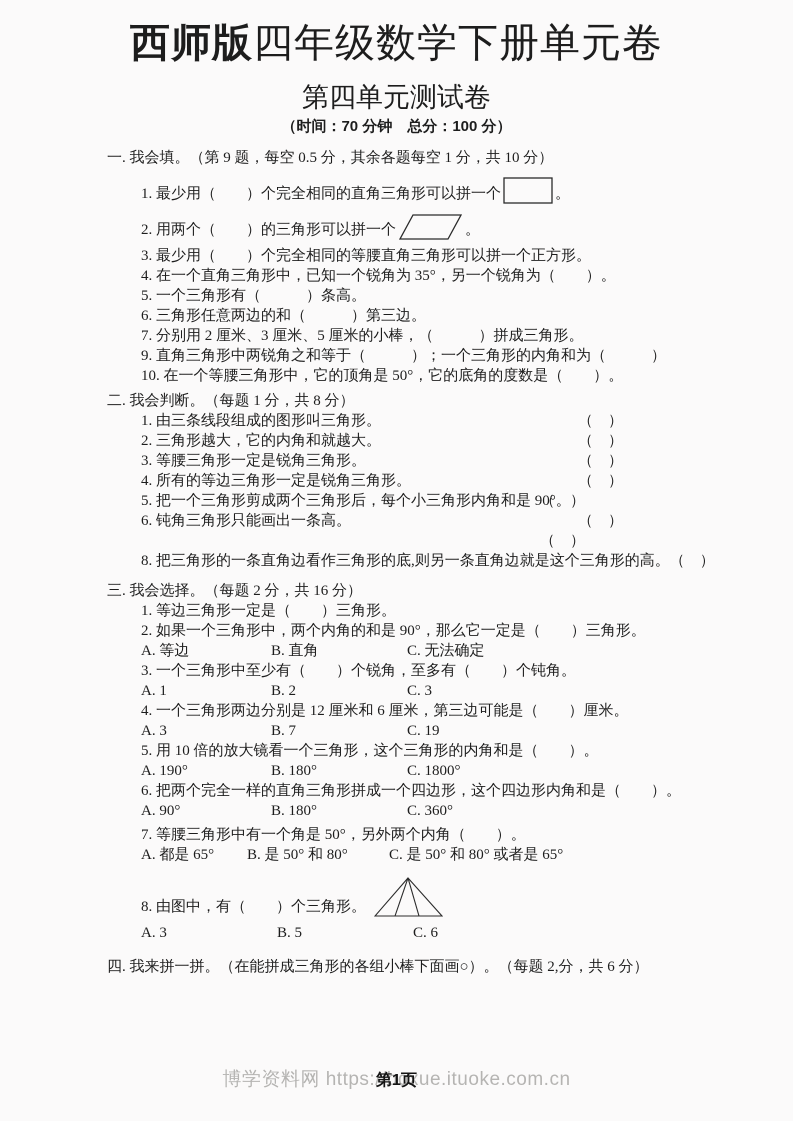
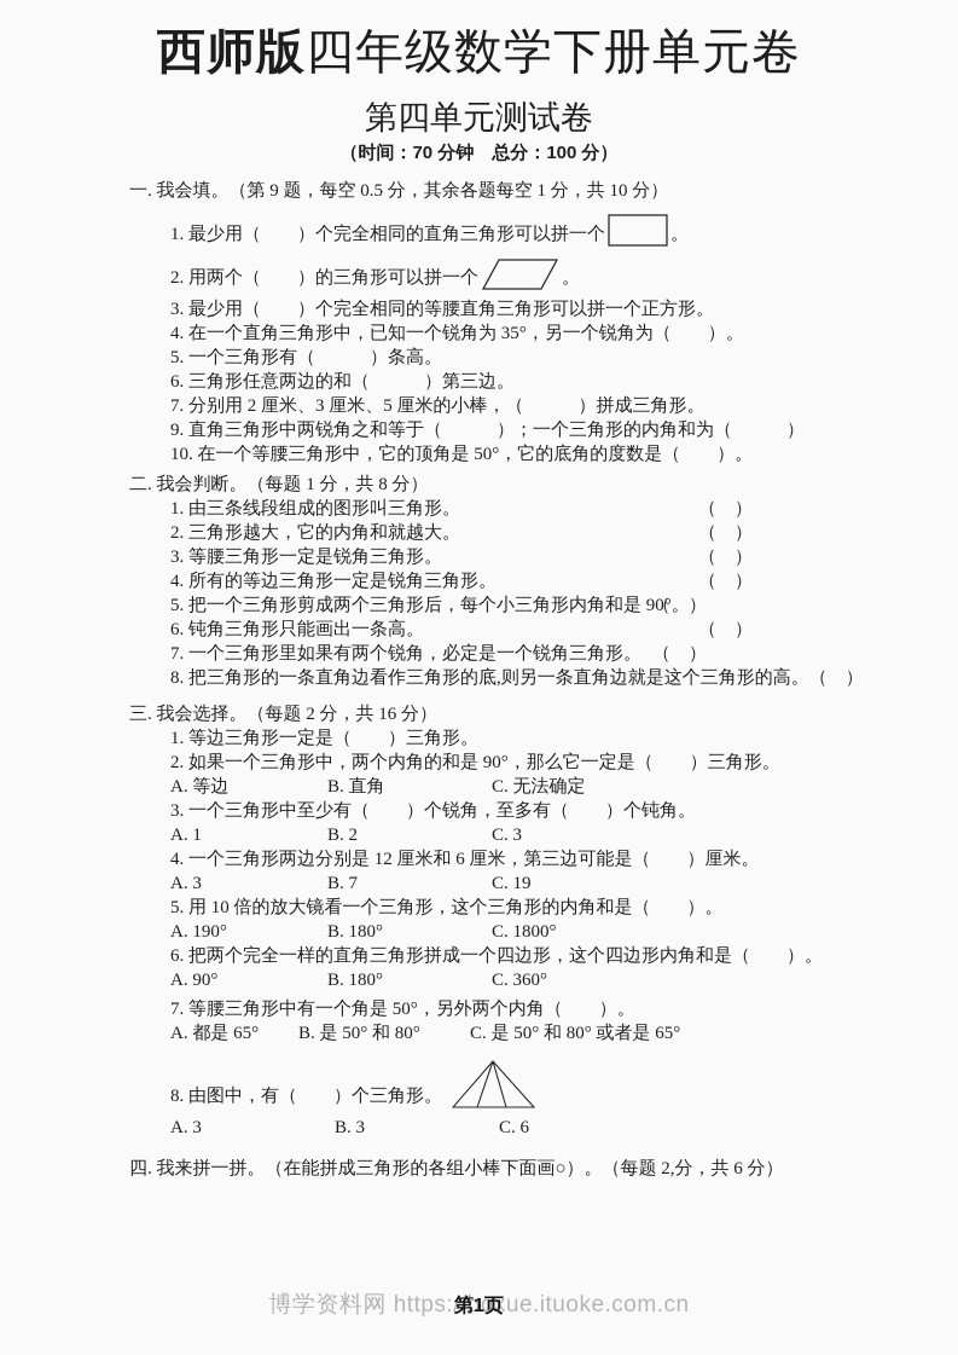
  西师版四年级数学下册单元卷
  第四单元测试卷
  （时间：70 分钟 总分：100 分）
  一. 我会填。（第 9 题，每空 0.5 分，其余各题每空 1 分，共 10 分）
  1. 最少用（ ）个完全相同的直角三角形可以拼一个
  。
  2. 用两个（ ）的三角形可以拼一个
  。
  3. 最少用（ ）个完全相同的等腰直角三角形可以拼一个正方形。
  4. 在一个直角三角形中，已知一个锐角为 35°，另一个锐角为（ ）。
  5. 一个三角形有（ ）条高。
  6. 三角形任意两边的和（ ）第三边。
  7. 分别用 2 厘米、3 厘米、5 厘米的小棒，（ ）拼成三角形。
  9. 直角三角形中两锐角之和等于（ ）；一个三角形的内角和为（ ）
  10. 在一个等腰三角形中，它的顶角是 50°，它的底角的度数是（ ）。
  二. 我会判断。（每题 1 分，共 8 分）
  1. 由三条线段组成的图形叫三角形。
  （ ）
  2. 三角形越大，它的内角和就越大。
  （ ）
  3. 等腰三角形一定是锐角三角形。
  （ ）
  4. 所有的等边三角形一定是锐角三角形。
  （ ）
  5. 把一个三角形剪成两个三角形后，每个小三角形内角和是 90°。
  （ ）
  6. 钝角三角形只能画出一条高。
  （ ）
+ 7. 一个三角形里如果有两个锐角，必定是一个锐角三角形。
  （ ）
  8. 把三角形的一条直角边看作三角形的底,则另一条直角边就是这个三角形的高。（ ）
  三. 我会选择。（每题 2 分，共 16 分）
  1. 等边三角形一定是（ ）三角形。
  2. 如果一个三角形中，两个内角的和是 90°，那么它一定是（ ）三角形。
  A. 等边
  B. 直角
  C. 无法确定
  3. 一个三角形中至少有（ ）个锐角，至多有（ ）个钝角。
  A. 1
  B. 2
  C. 3
  4. 一个三角形两边分别是 12 厘米和 6 厘米，第三边可能是（ ）厘米。
  A. 3
  B. 7
  C. 19
  5. 用 10 倍的放大镜看一个三角形，这个三角形的内角和是（ ）。
  A. 190°
  B. 180°
  C. 1800°
  6. 把两个完全一样的直角三角形拼成一个四边形，这个四边形内角和是（ ）。
  A. 90°
  B. 180°
  C. 360°
  7. 等腰三角形中有一个角是 50°，另外两个内角（ ）。
  A. 都是 65°
  B. 是 50° 和 80°
  C. 是 50° 和 80° 或者是 65°
  8. 由图中，有（ ）个三角形。
  A. 3
- B. 5
+ B. 3
  C. 6
  四. 我来拼一拼。（在能拼成三角形的各组小棒下面画○）。（每题 2,分，共 6 分）
  博学资料网 https://boxue.ituoke.com.cn
  第1页
